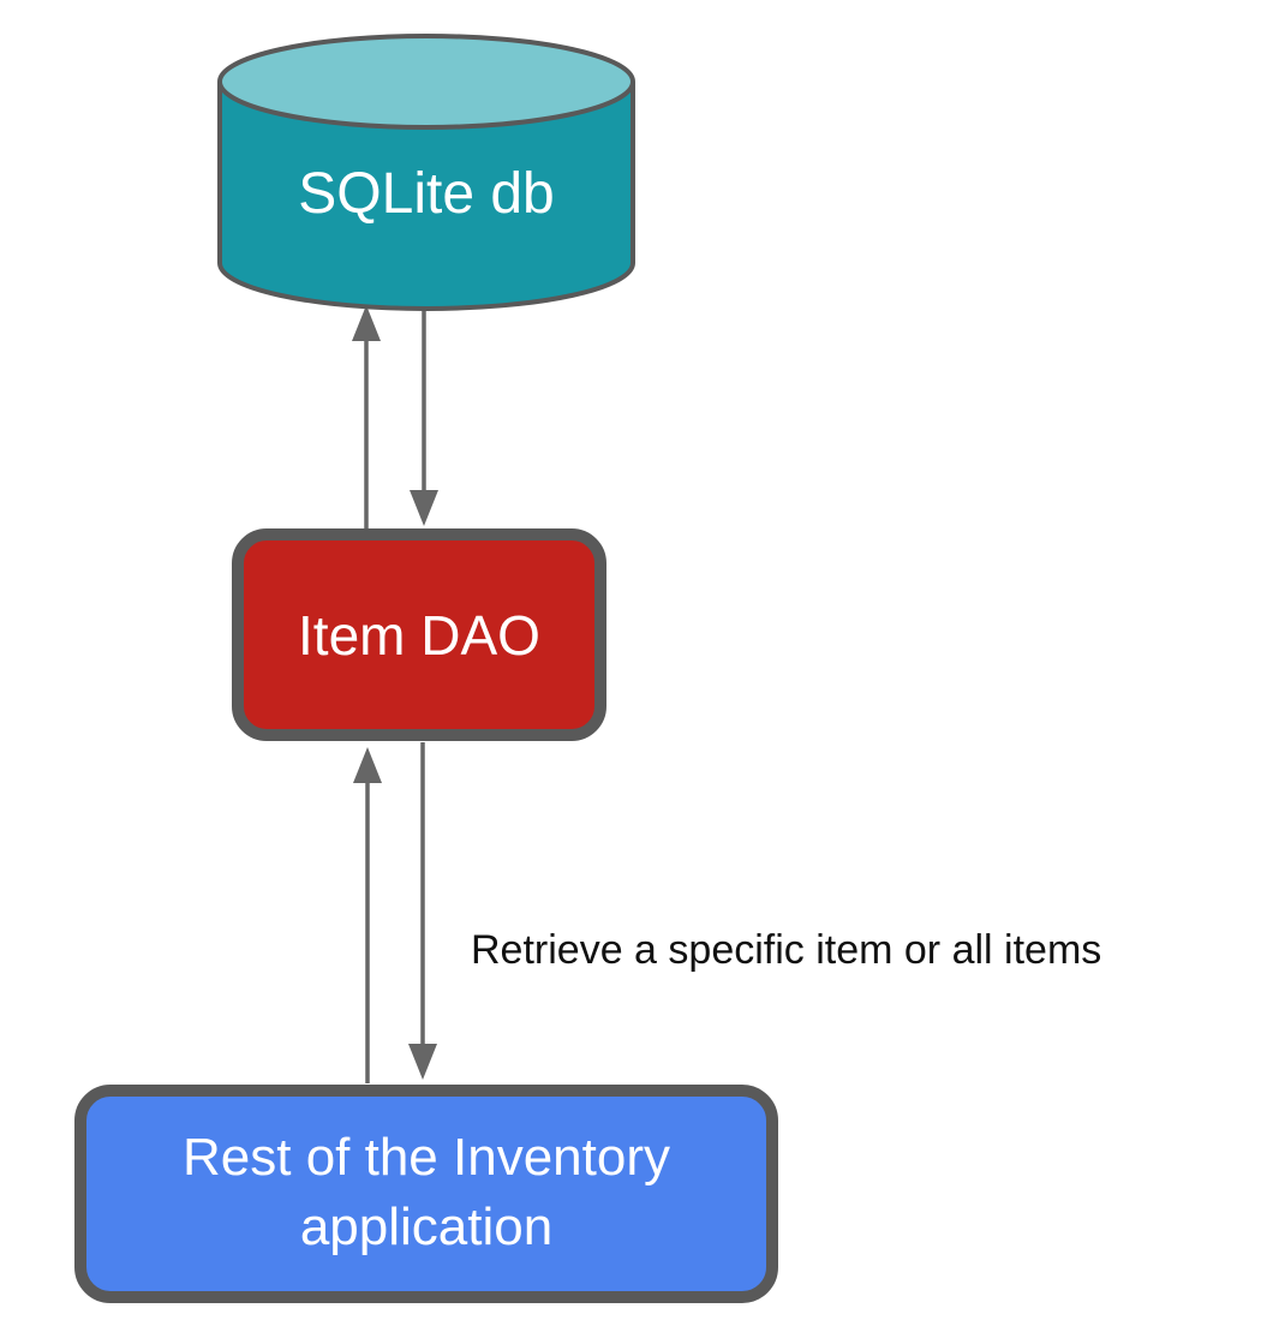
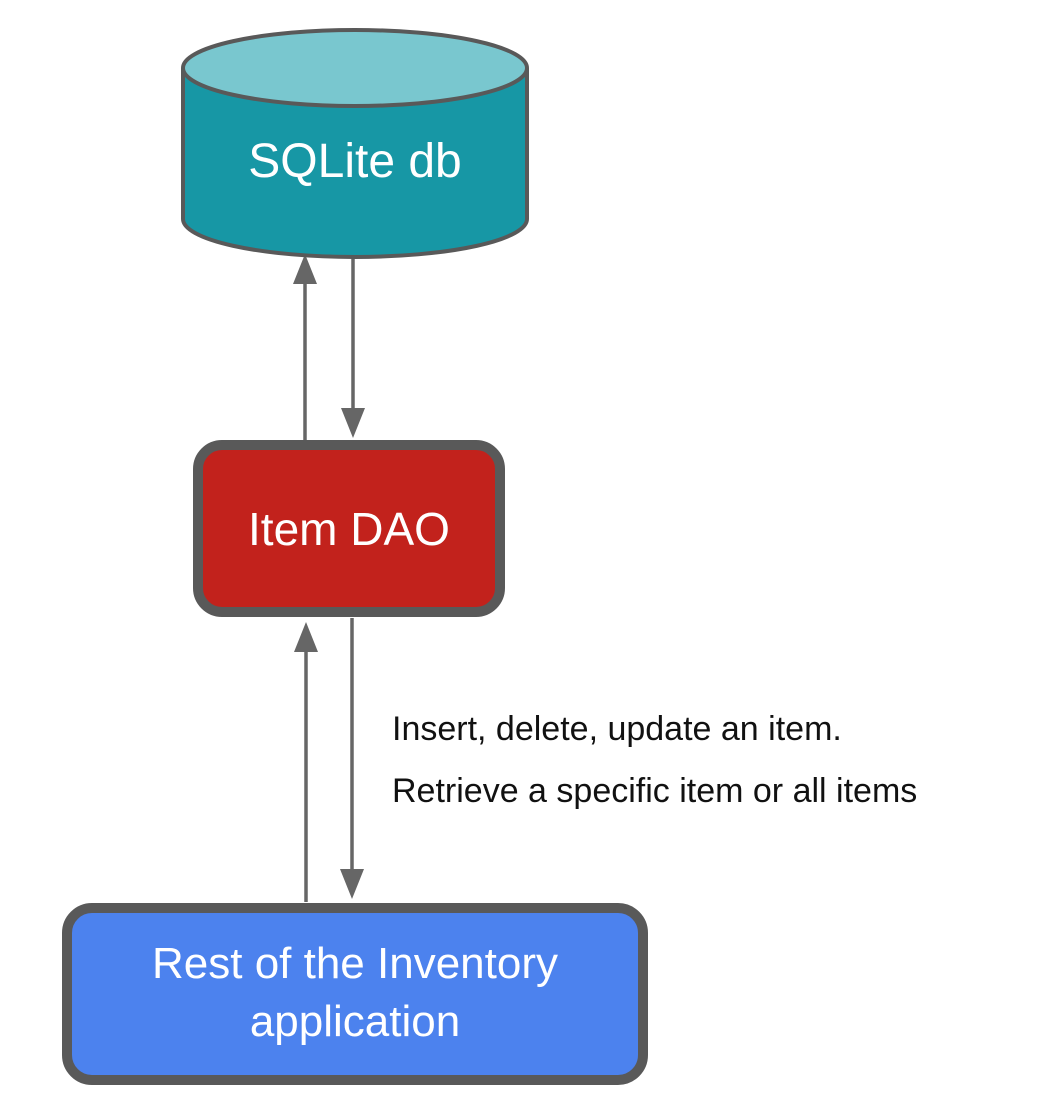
  SQLite db
  Item DAO
+ Insert, delete, update an item.
  Retrieve a specific item or all items
  Rest of the Inventory
  application
